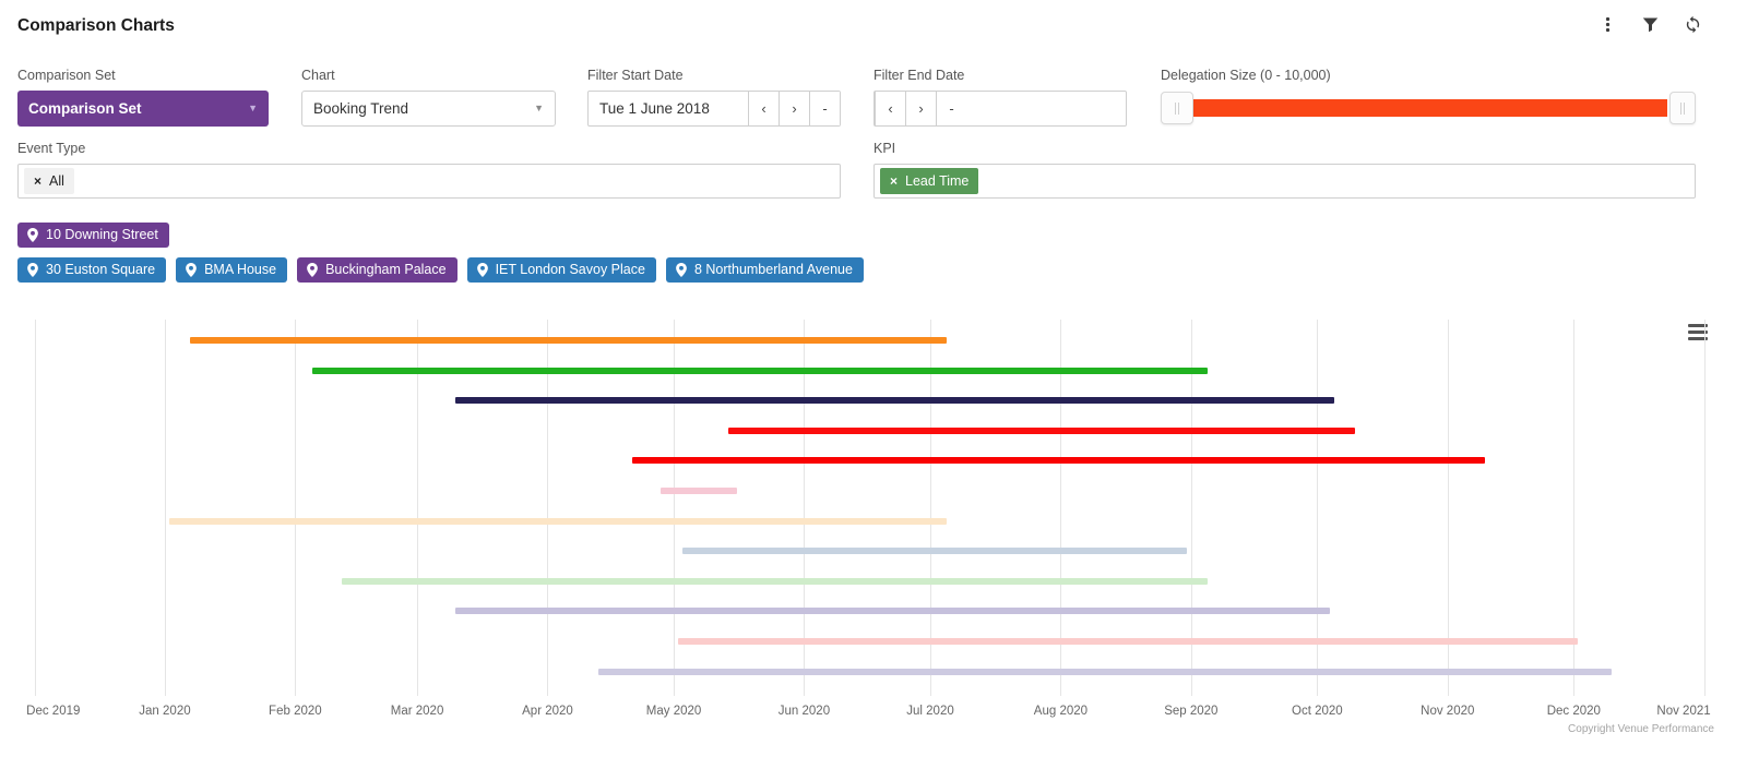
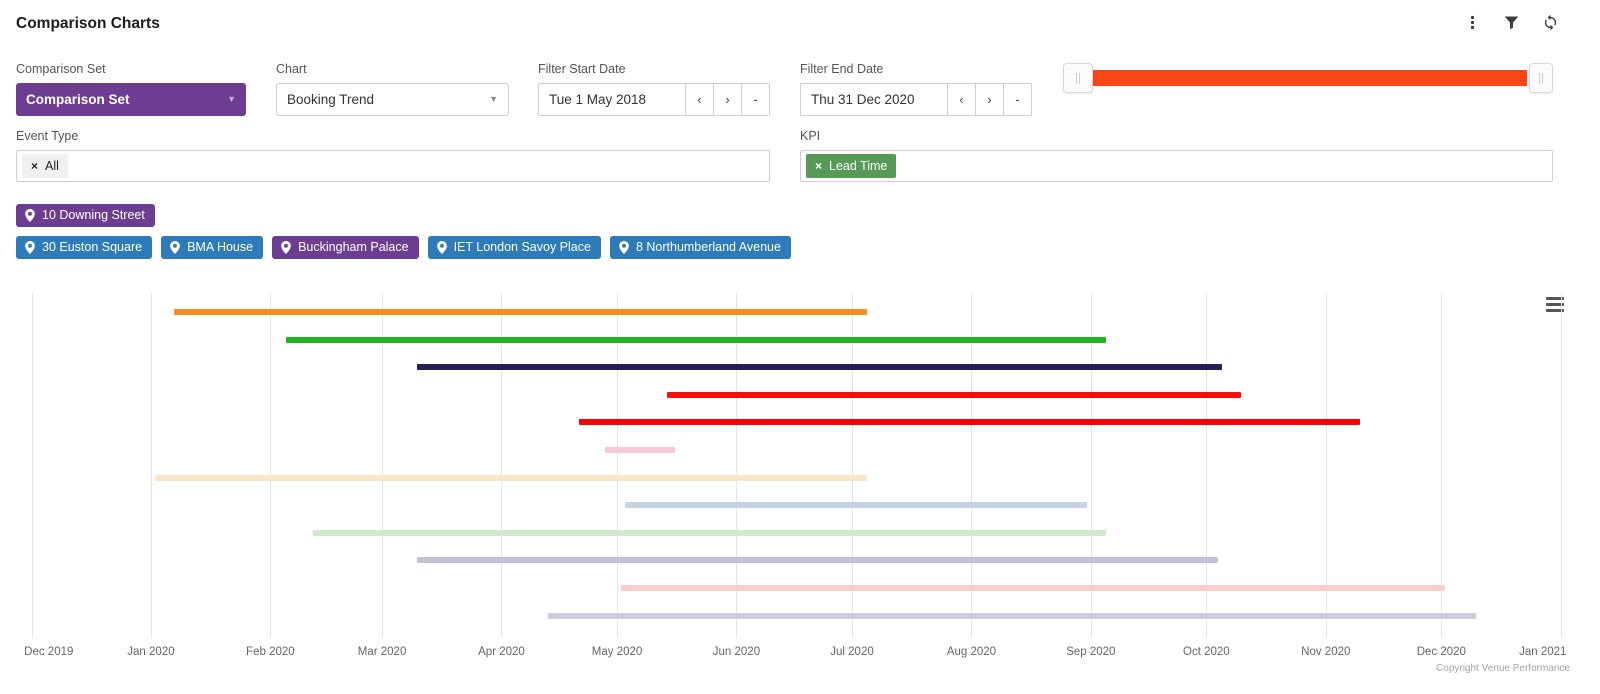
  Comparison Charts
  Comparison Set
  Comparison Set
  ▼
  Chart
  Booking Trend
  ▼
  Filter Start Date
- Tue 1 June 2018
+ Tue 1 May 2018
  ‹
  ›
  -
  Filter End Date
+ Thu 31 Dec 2020
  ‹
  ›
  -
- Delegation Size (0 - 10,000)
  Event Type
  ×
  All
  KPI
  ×
  Lead Time
  10 Downing Street
  30 Euston Square
  BMA House
  Buckingham Palace
  IET London Savoy Place
  8 Northumberland Avenue
  Copyright Venue Performance
  Dec 2019
  Jan 2020
  Feb 2020
  Mar 2020
  Apr 2020
  May 2020
  Jun 2020
  Jul 2020
  Aug 2020
  Sep 2020
  Oct 2020
  Nov 2020
  Dec 2020
- Nov 2021
+ Jan 2021
